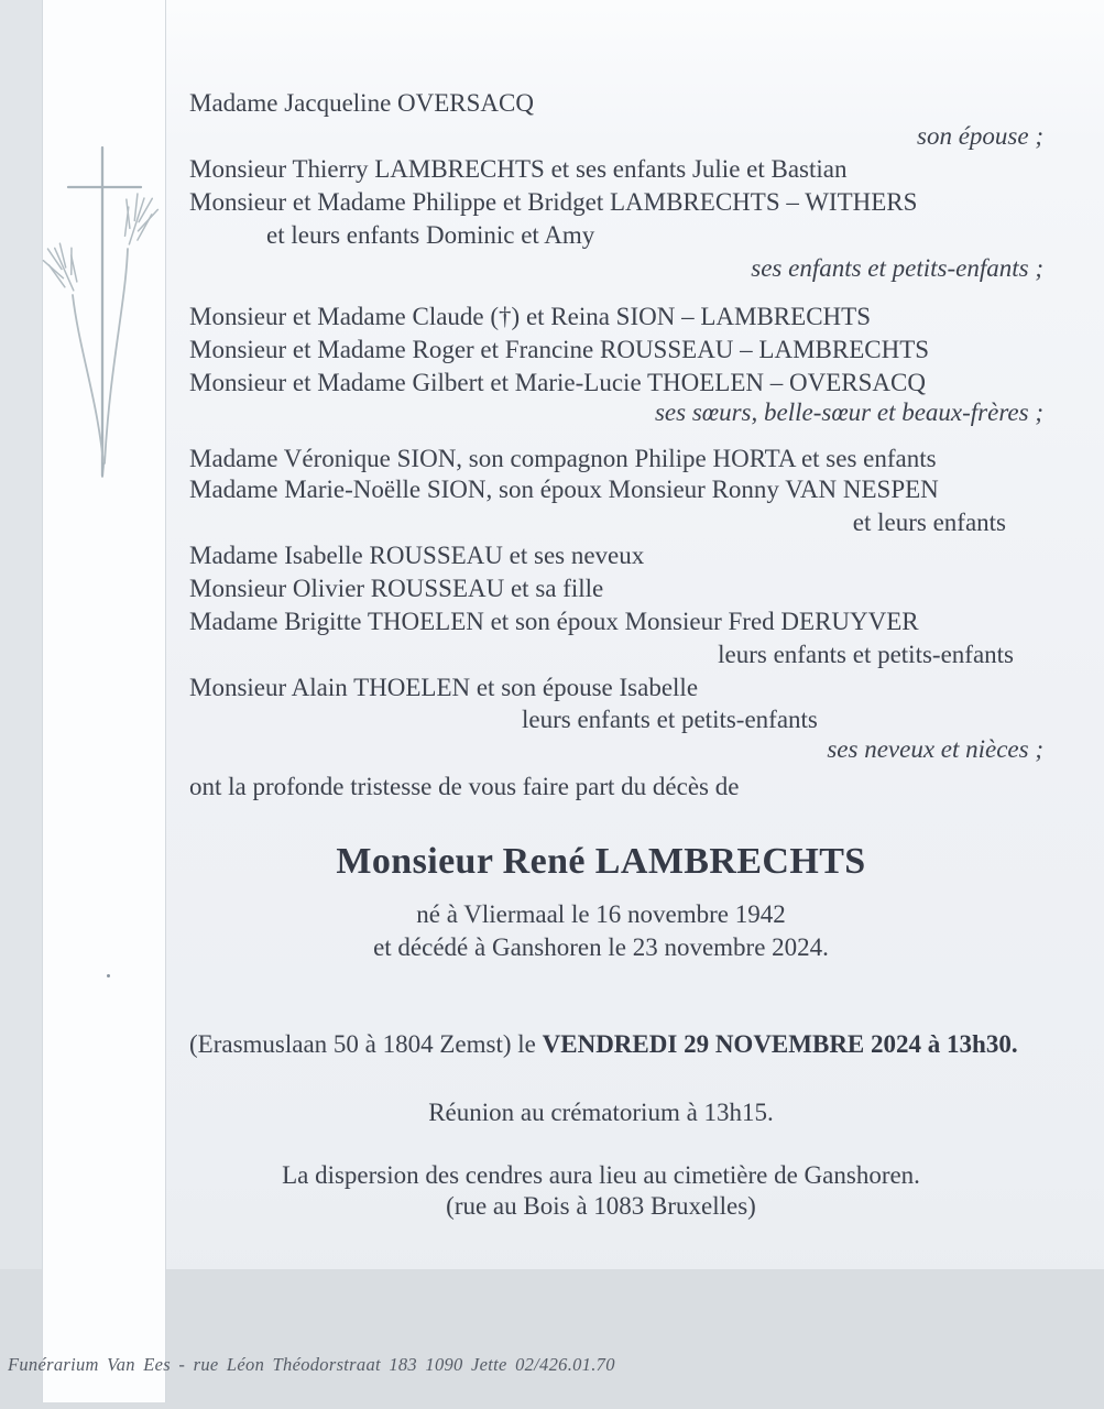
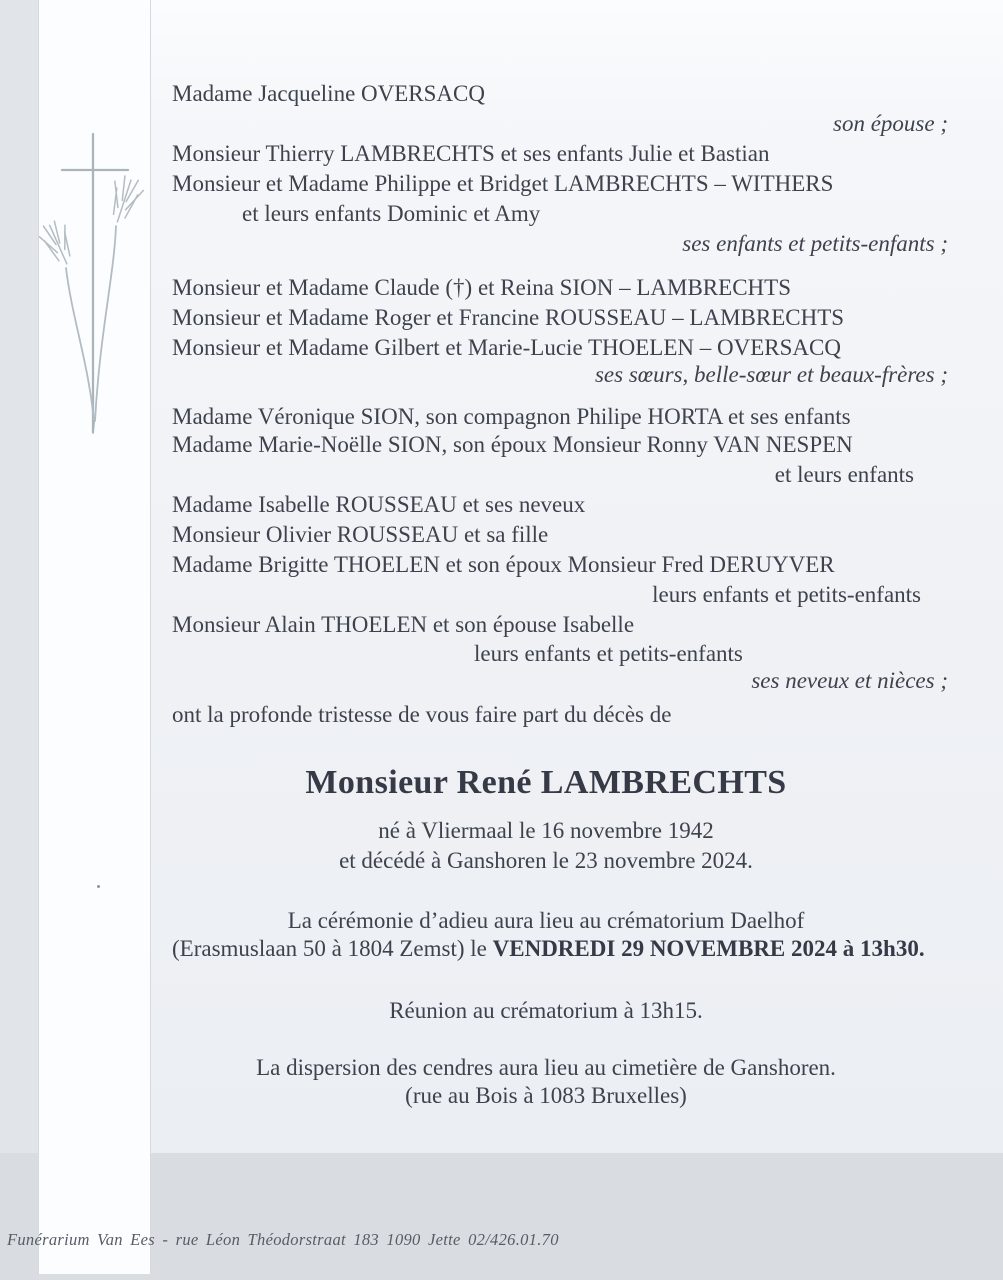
  Madame Jacqueline OVERSACQ
  son épouse ;
  Monsieur Thierry LAMBRECHTS et ses enfants Julie et Bastian
  Monsieur et Madame Philippe et Bridget LAMBRECHTS – WITHERS
  et leurs enfants Dominic et Amy
  ses enfants et petits-enfants ;
  Monsieur et Madame Claude (†) et Reina SION – LAMBRECHTS
  Monsieur et Madame Roger et Francine ROUSSEAU – LAMBRECHTS
  Monsieur et Madame Gilbert et Marie-Lucie THOELEN – OVERSACQ
  ses sœurs, belle-sœur et beaux-frères ;
  Madame Véronique SION, son compagnon Philipe HORTA et ses enfants
  Madame Marie-Noëlle SION, son époux Monsieur Ronny VAN NESPEN
  et leurs enfants
  Madame Isabelle ROUSSEAU et ses neveux
  Monsieur Olivier ROUSSEAU et sa fille
  Madame Brigitte THOELEN et son époux Monsieur Fred DERUYVER
  leurs enfants et petits-enfants
  Monsieur Alain THOELEN et son épouse Isabelle
  leurs enfants et petits-enfants
  ses neveux et nièces ;
  ont la profonde tristesse de vous faire part du décès de
  Monsieur René LAMBRECHTS
  né à Vliermaal le 16 novembre 1942
  et décédé à Ganshoren le 23 novembre 2024.
+ La cérémonie d’adieu aura lieu au crématorium Daelhof
  (Erasmuslaan 50 à 1804 Zemst) le VENDREDI 29 NOVEMBRE 2024 à 13h30.
  Réunion au crématorium à 13h15.
  La dispersion des cendres aura lieu au cimetière de Ganshoren.
  (rue au Bois à 1083 Bruxelles)
  Funérarium Van Ees - rue Léon Théodorstraat 183 1090 Jette 02/426.01.70
